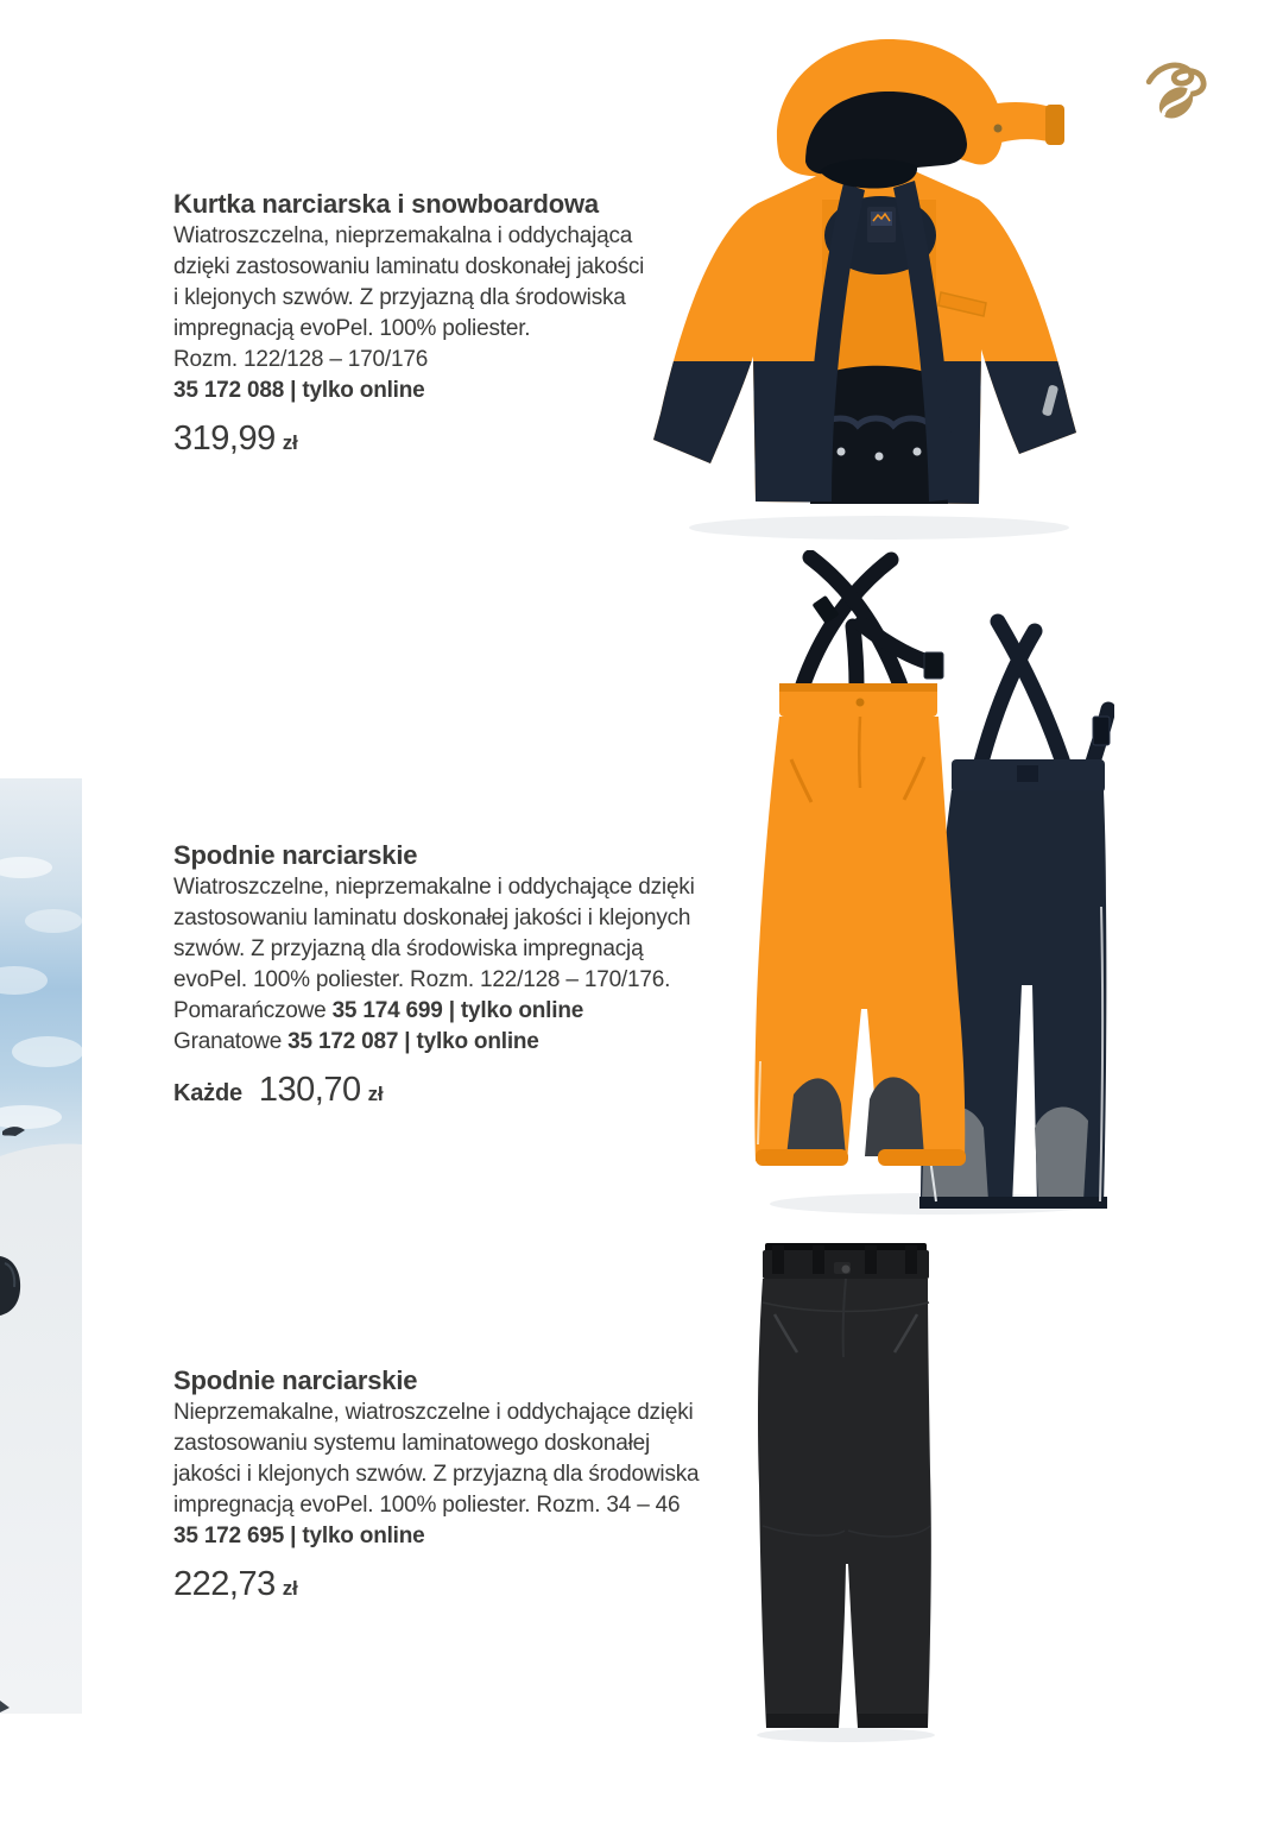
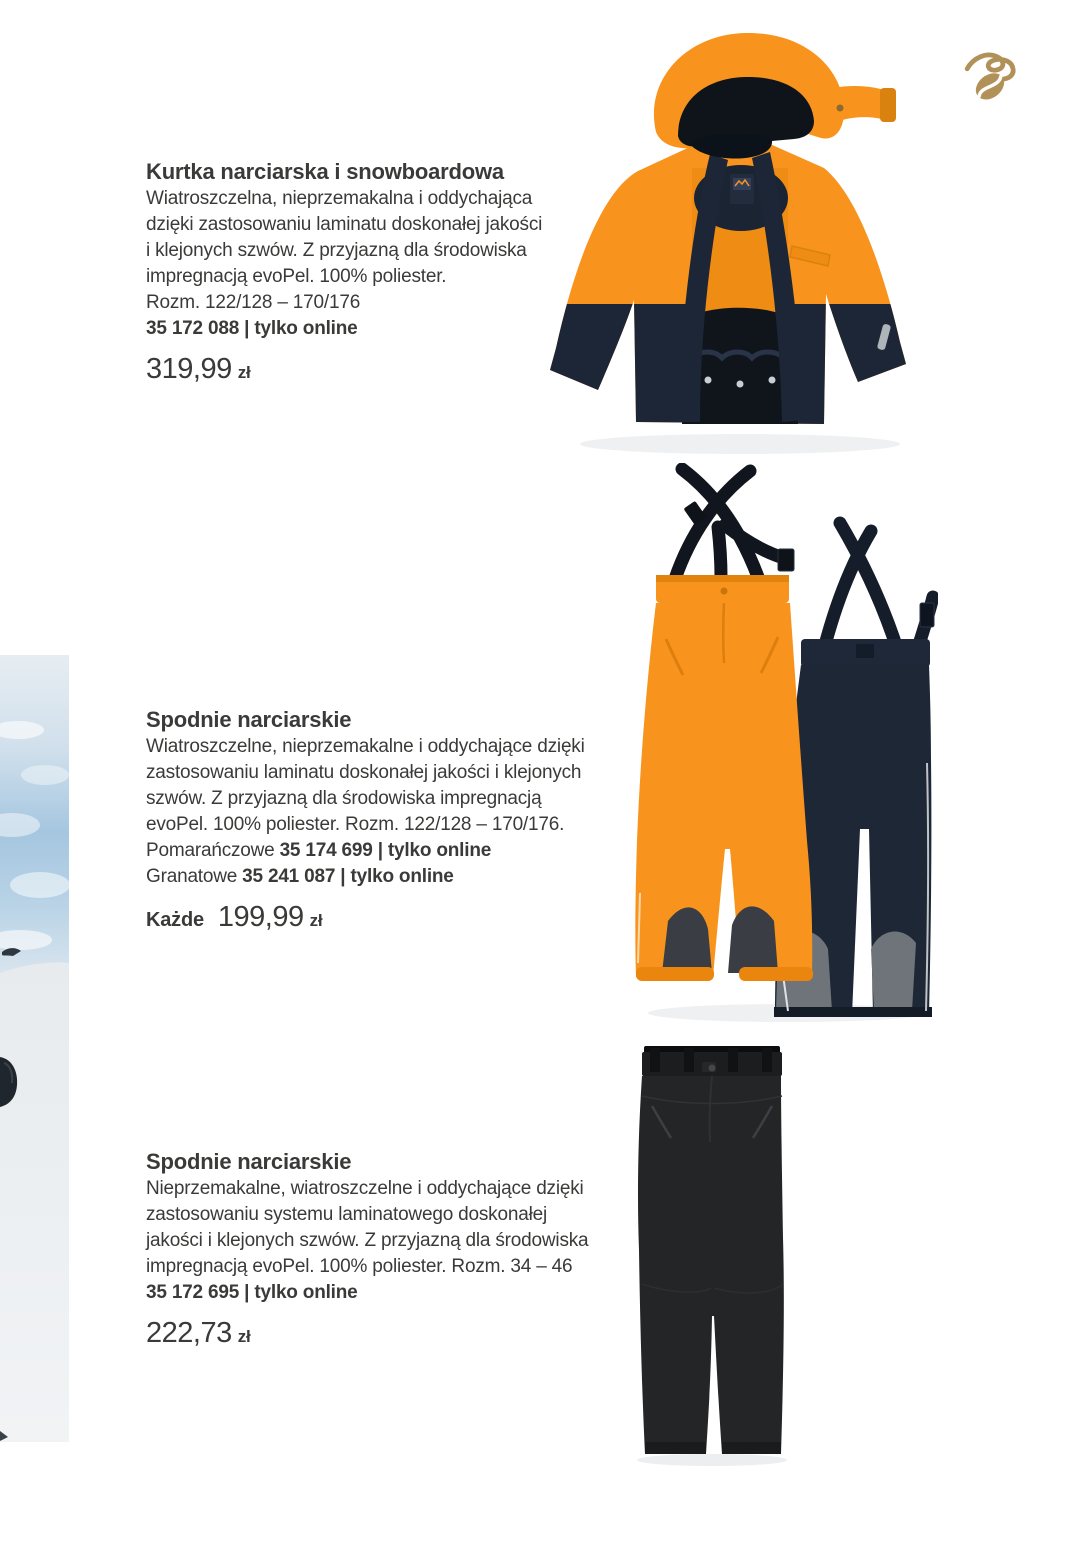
  Kurtka narciarska i snowboardowa
  Wiatroszczelna, nieprzemakalna i oddychająca
  dzięki zastosowaniu laminatu doskonałej jakości
  i klejonych szwów. Z przyjazną dla środowiska
  impregnacją evoPel. 100% poliester.
  Rozm. 122/128 – 170/176
  35 172 088 | tylko online
  319,99
  zł
  Spodnie narciarskie
  Wiatroszczelne, nieprzemakalne i oddychające dzięki
  zastosowaniu laminatu doskonałej jakości i klejonych
  szwów. Z przyjazną dla środowiska impregnacją
  evoPel. 100% poliester. Rozm. 122/128 – 170/176.
  Pomarańczowe 35 174 699 | tylko online
- Granatowe 35 172 087 | tylko online
+ Granatowe 35 241 087 | tylko online
  Każde
- 130,70
+ 199,99
  zł
  Spodnie narciarskie
  Nieprzemakalne, wiatroszczelne i oddychające dzięki
  zastosowaniu systemu laminatowego doskonałej
  jakości i klejonych szwów. Z przyjazną dla środowiska
  impregnacją evoPel. 100% poliester. Rozm. 34 – 46
  35 172 695 | tylko online
  222,73
  zł
